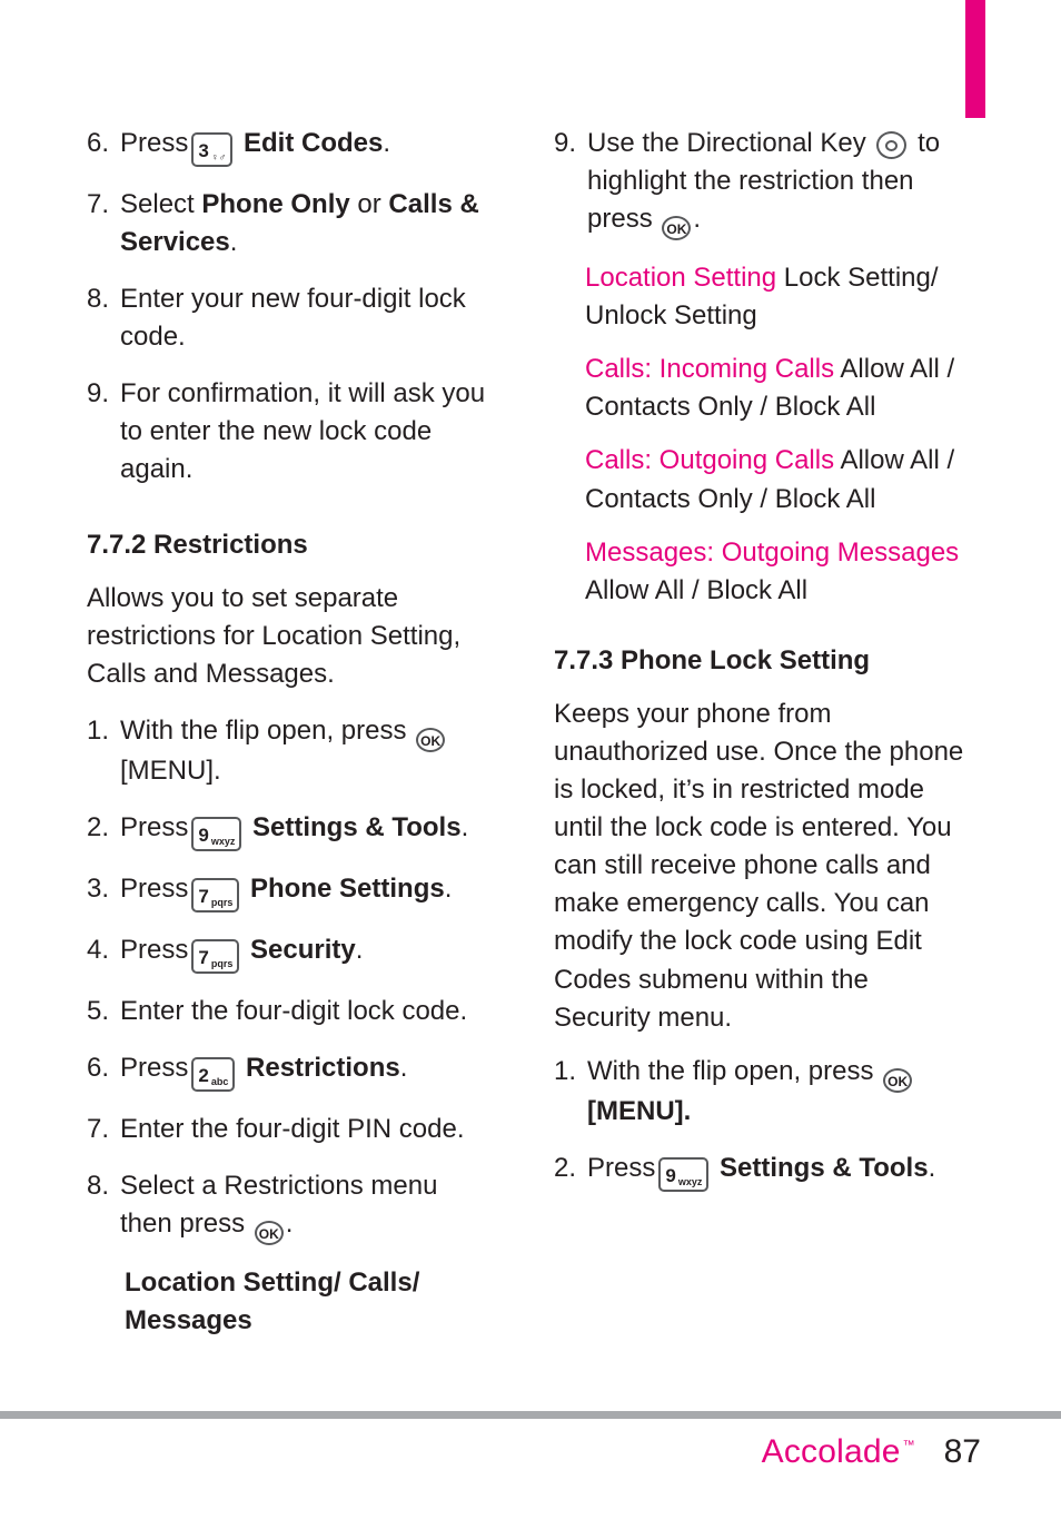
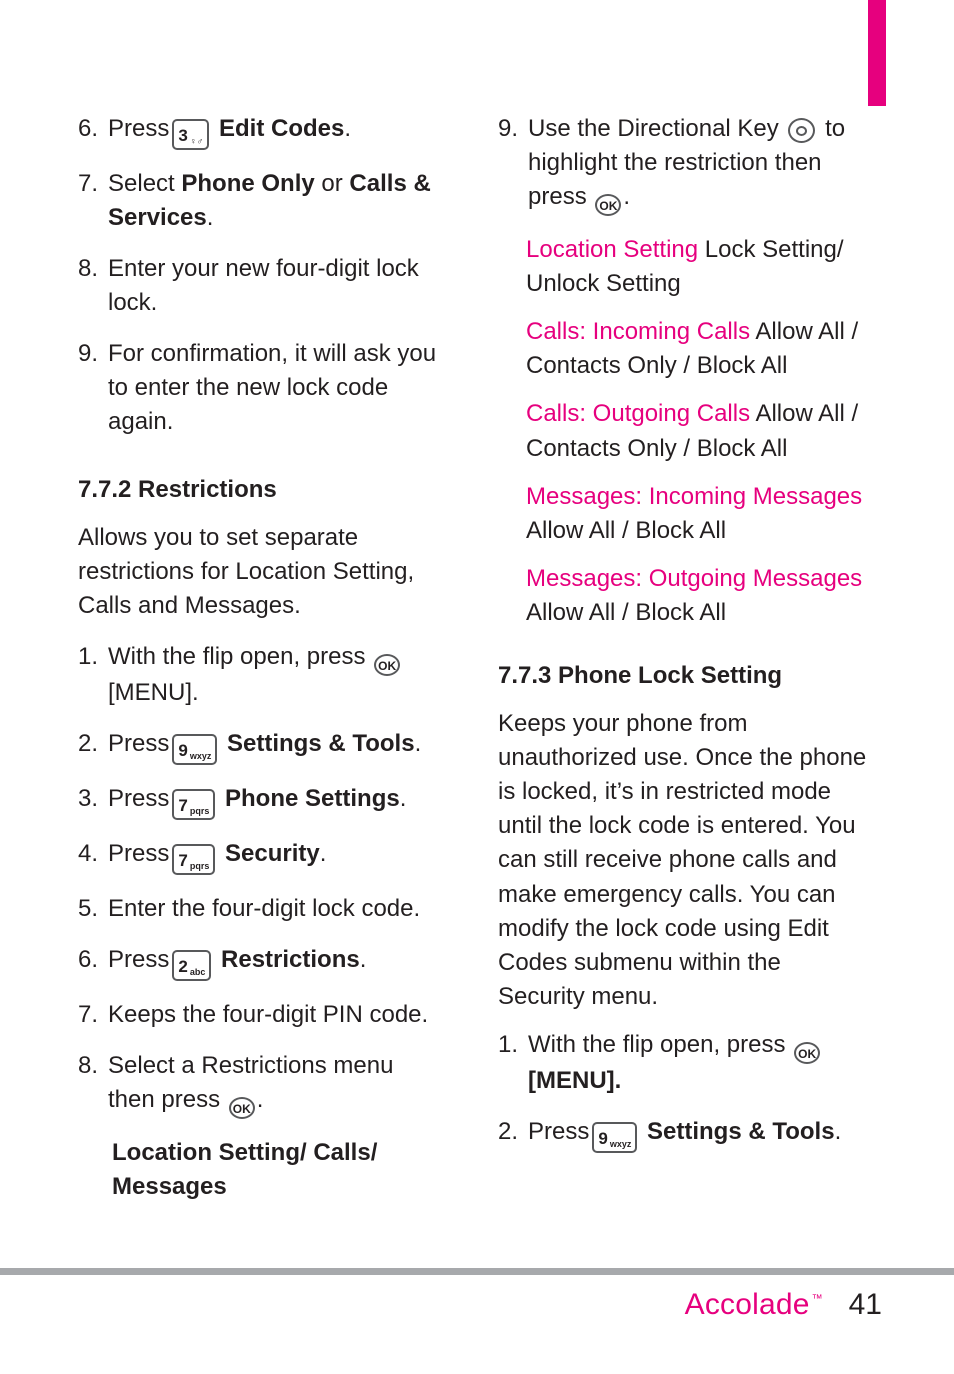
  6.
  Press 3 ♀♂ Edit Codes.
  7.
  Select Phone Only or Calls & Services.
  8.
- Enter your new four-digit lock code.
+ Enter your new four-digit lock lock.
  9.
  For confirmation, it will ask you to enter the new lock code again.
  7.7.2 Restrictions
  Allows you to set separate restrictions for Location Setting, Calls and Messages.
  1.
  With the flip open, press OK
  [MENU].
  2.
  Press 9 wxyz Settings & Tools.
  3.
  Press 7 pqrs Phone Settings.
  4.
  Press 7 pqrs Security.
  5.
  Enter the four-digit lock code.
  6.
  Press 2 abc Restrictions.
  7.
- Enter the four-digit PIN code.
+ Keeps the four-digit PIN code.
  8.
  Select a Restrictions menu then press OK.
  Location Setting/ Calls/ Messages
  9.
  Use the Directional Key to highlight the restriction then press OK.
  Location Setting Lock Setting/ Unlock Setting
  Calls: Incoming Calls Allow All / Contacts Only / Block All
  Calls: Outgoing Calls Allow All / Contacts Only / Block All
+ Messages: Incoming Messages Allow All / Block All
  Messages: Outgoing Messages Allow All / Block All
  7.7.3 Phone Lock Setting
  Keeps your phone from unauthorized use. Once the phone is locked, it’s in restricted mode until the lock code is entered. You can still receive phone calls and make emergency calls. You can modify the lock code using Edit Codes submenu within the Security menu.
  1.
  With the flip open, press OK
  [MENU].
  2.
  Press 9 wxyz Settings & Tools.
  Accolade
  ™
- 87
+ 41
